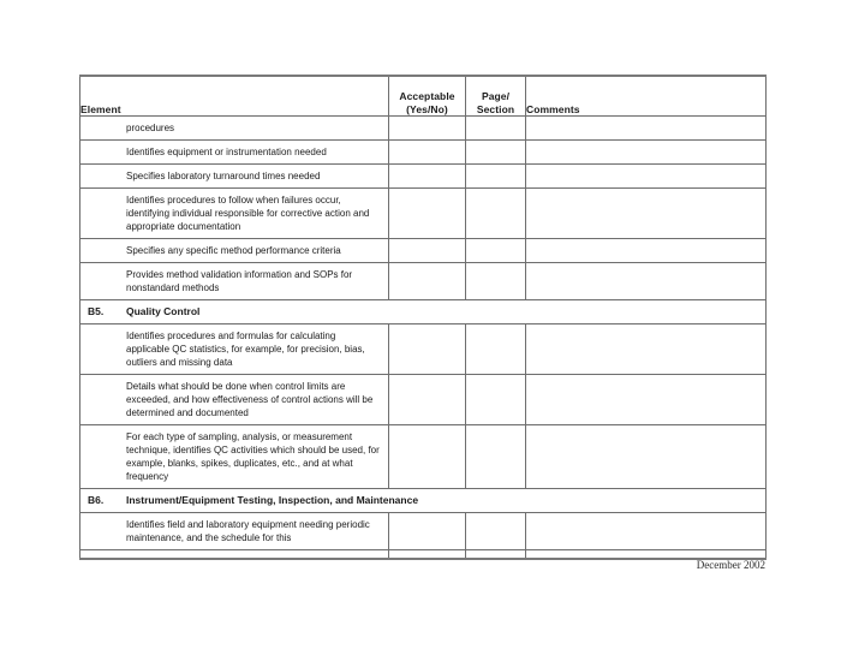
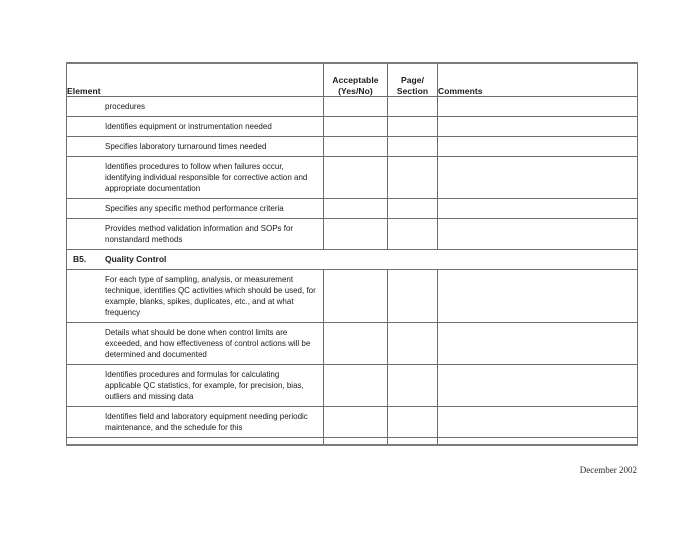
  Element	Acceptable (Yes/No)	Page/ Section	Comments
  procedures
  Identifies equipment or instrumentation needed
  Specifies laboratory turnaround times needed
  Identifies procedures to follow when failures occur, identifying individual responsible for corrective action and appropriate documentation
  Specifies any specific method performance criteria
  Provides method validation information and SOPs for nonstandard methods
  B5. Quality Control
- Identifies procedures and formulas for calculating applicable QC statistics, for example, for precision, bias, outliers and missing data
+ For each type of sampling, analysis, or measurement technique, identifies QC activities which should be used, for example, blanks, spikes, duplicates, etc., and at what frequency
  Details what should be done when control limits are exceeded, and how effectiveness of control actions will be determined and documented
- For each type of sampling, analysis, or measurement technique, identifies QC activities which should be used, for example, blanks, spikes, duplicates, etc., and at what frequency
+ Identifies procedures and formulas for calculating applicable QC statistics, for example, for precision, bias, outliers and missing data
- B6. Instrument/Equipment Testing, Inspection, and Maintenance
  Identifies field and laboratory equipment needing periodic maintenance, and the schedule for this
  December 2002
